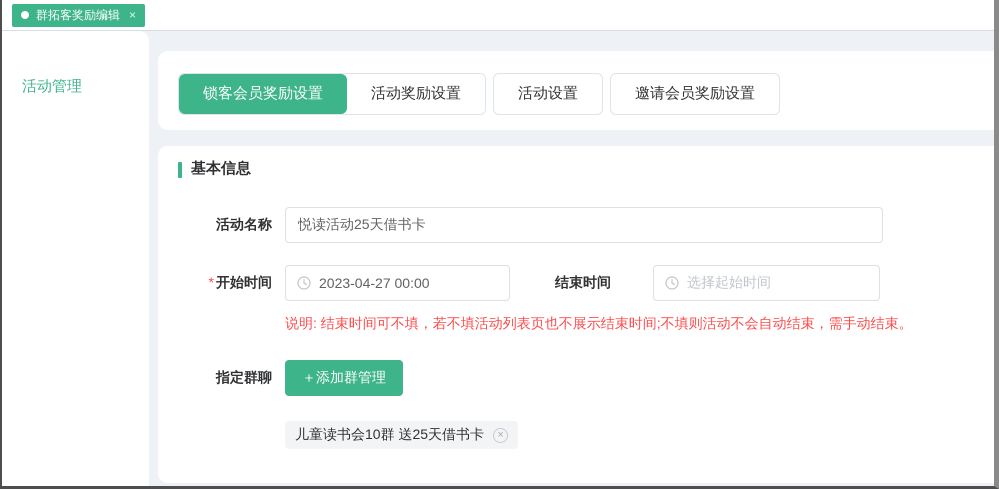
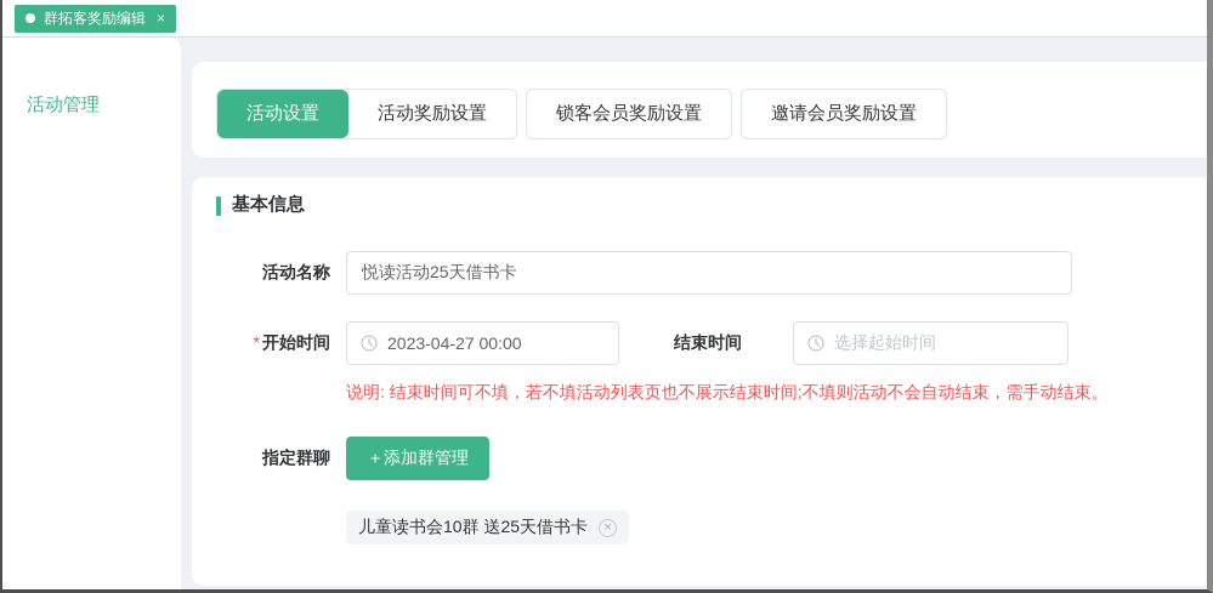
  群拓客奖励编辑
  ×
  活动管理
- 锁客会员奖励设置
+ 活动设置
  活动奖励设置
- 活动设置
+ 锁客会员奖励设置
  邀请会员奖励设置
  基本信息
  活动名称
  悦读活动25天借书卡
  * 开始时间
  2023-04-27 00:00
  结束时间
  选择起始时间
  说明: 结束时间可不填，若不填活动列表页也不展示结束时间;不填则活动不会自动结束，需手动结束。
  指定群聊
  ＋添加群管理
  儿童读书会10群 送25天借书卡
  ×
